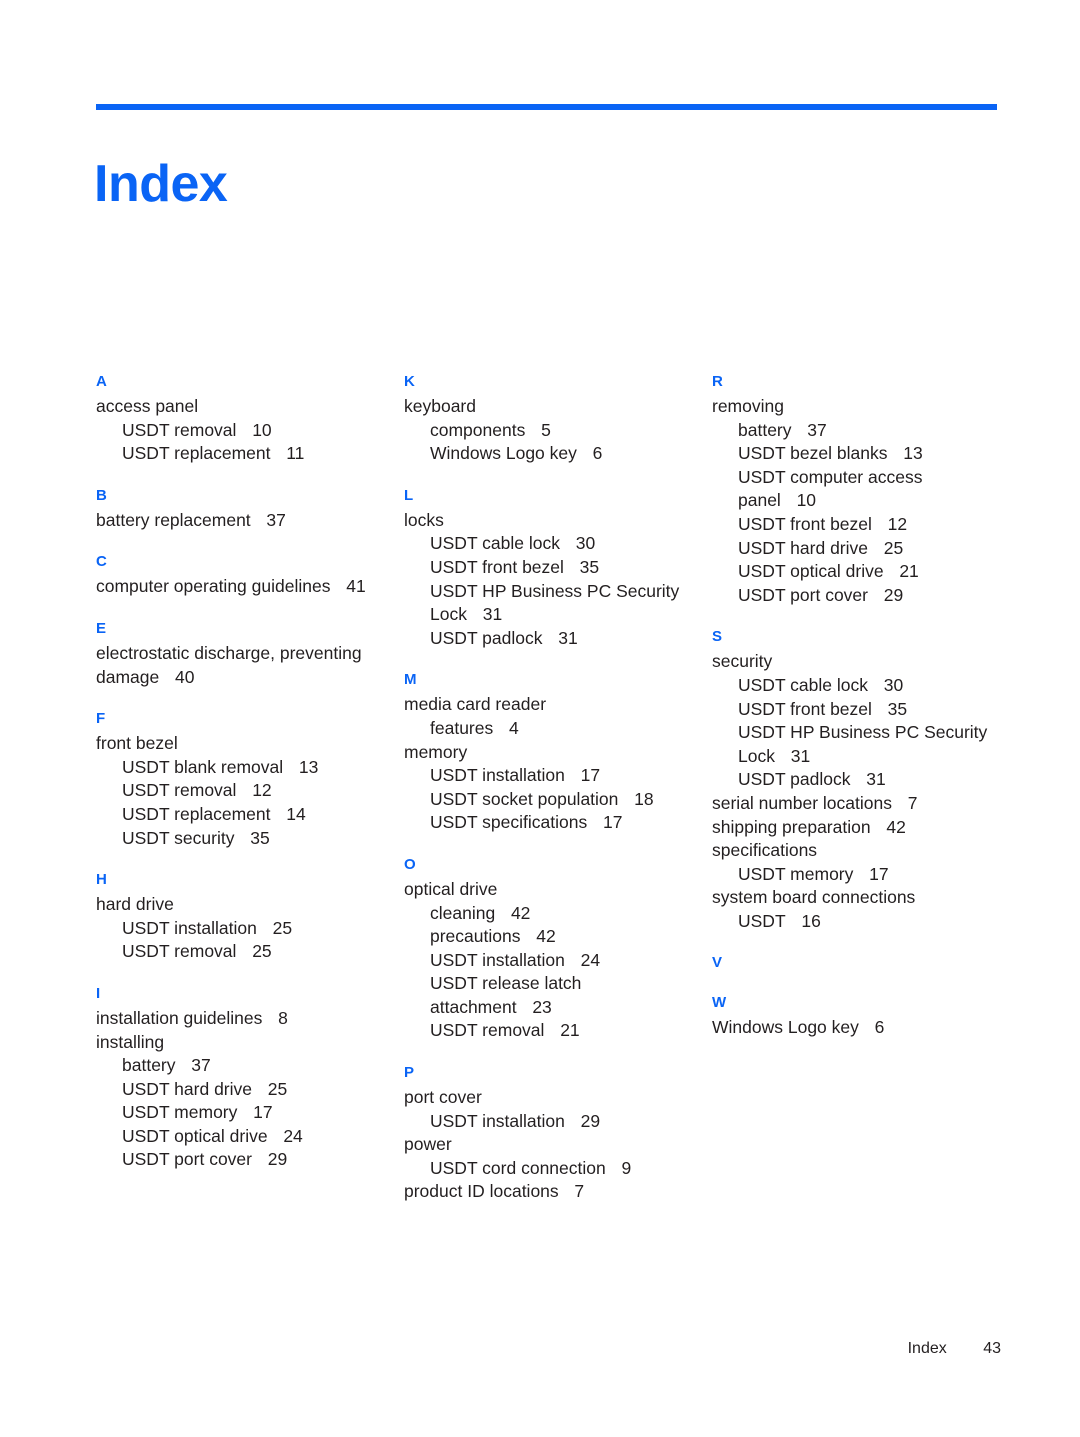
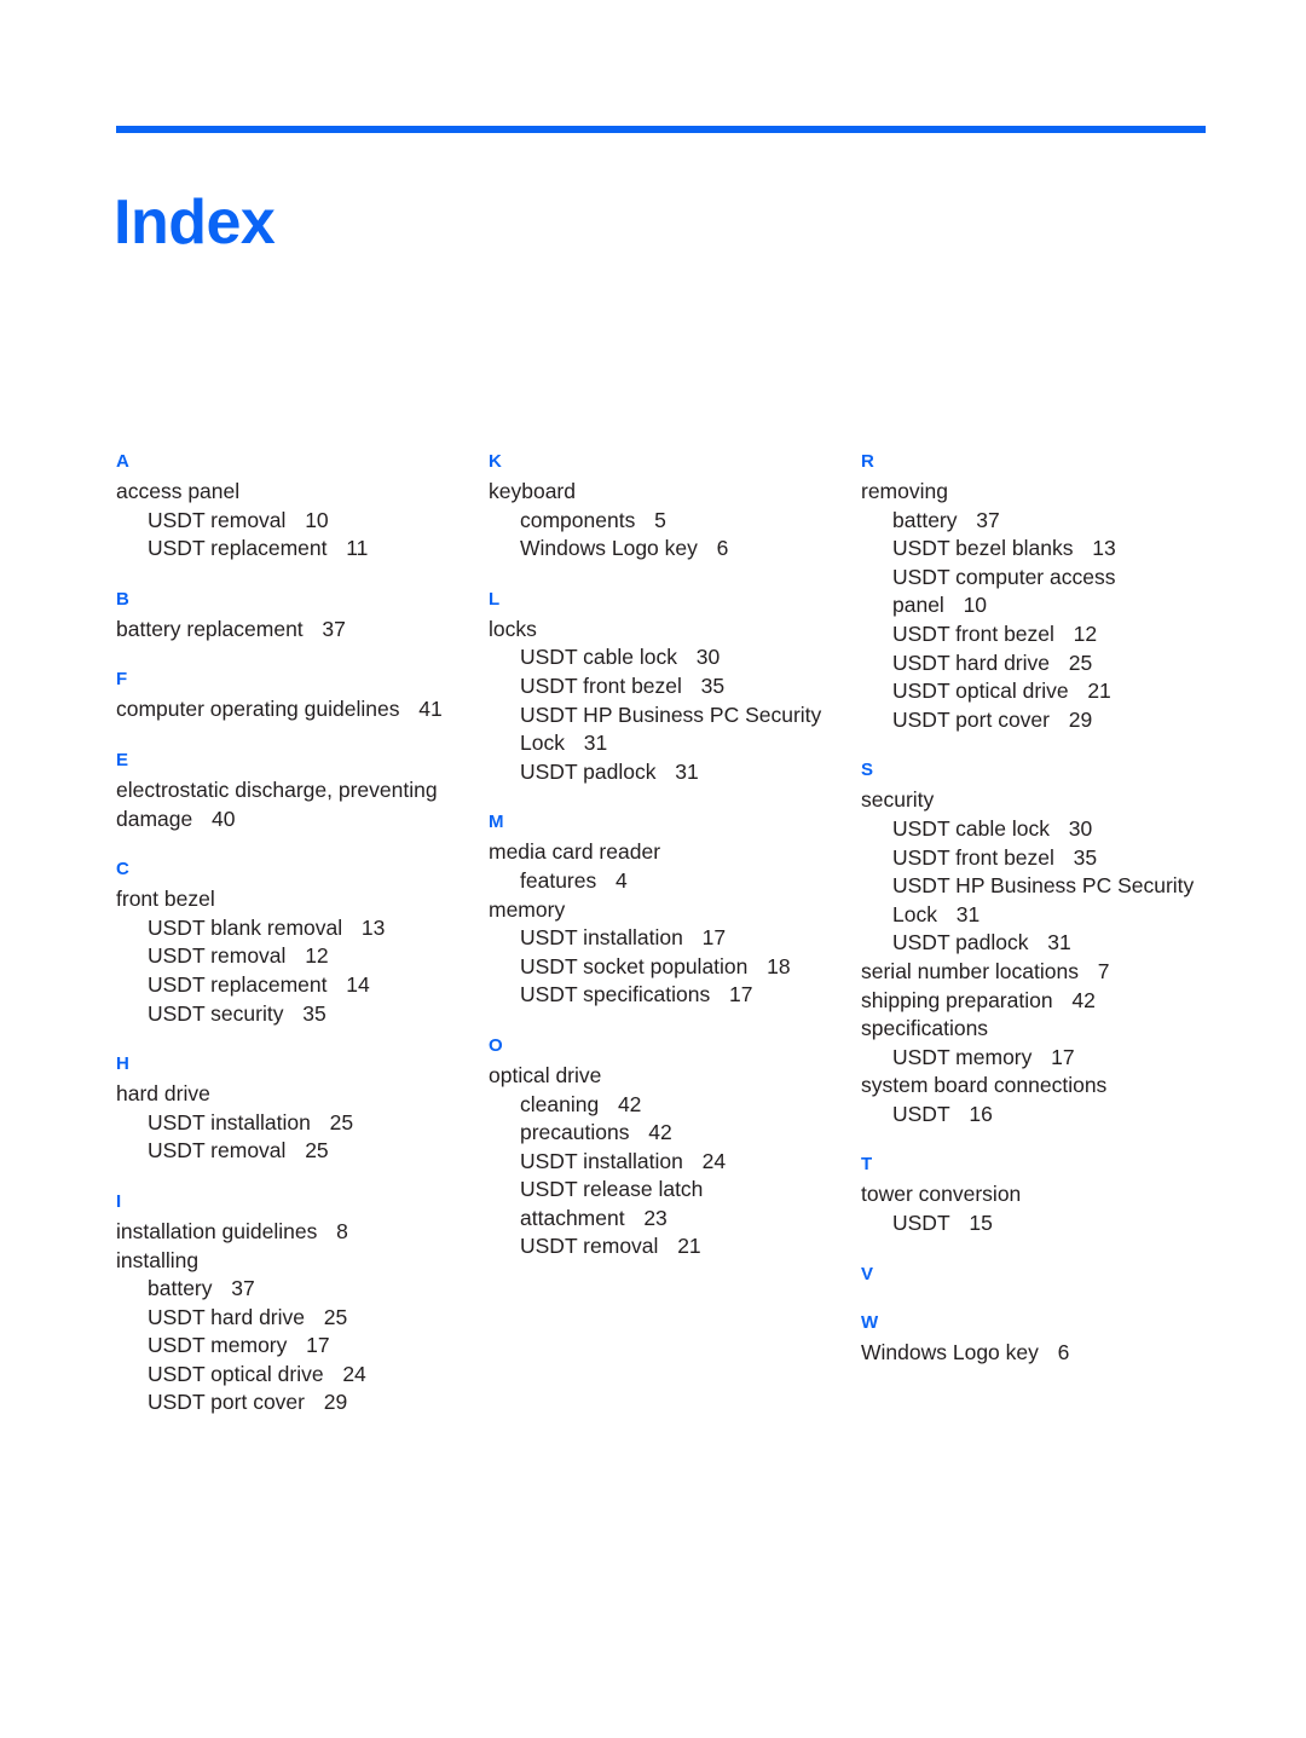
  Index
  A
  access panel
  USDT removal 10
  USDT replacement 11
  B
  battery replacement 37
- C
+ F
  computer operating guidelines 41
  E
  electrostatic discharge, preventing damage 40
- F
+ C
  front bezel
  USDT blank removal 13
  USDT removal 12
  USDT replacement 14
  USDT security 35
  H
  hard drive
  USDT installation 25
  USDT removal 25
  I
  installation guidelines 8
  installing
  battery 37
  USDT hard drive 25
  USDT memory 17
  USDT optical drive 24
  USDT port cover 29
  K
  keyboard
  components 5
  Windows Logo key 6
  L
  locks
  USDT cable lock 30
  USDT front bezel 35
  USDT HP Business PC Security Lock 31
  USDT padlock 31
  M
  media card reader
  features 4
  memory
  USDT installation 17
  USDT socket population 18
  USDT specifications 17
  O
  optical drive
  cleaning 42
  precautions 42
  USDT installation 24
  USDT release latch attachment 23
  USDT removal 21
- P
- port cover
- USDT installation 29
- power
- USDT cord connection 9
- product ID locations 7
  R
  removing
  battery 37
  USDT bezel blanks 13
  USDT computer access panel 10
  USDT front bezel 12
  USDT hard drive 25
  USDT optical drive 21
  USDT port cover 29
  S
  security
  USDT cable lock 30
  USDT front bezel 35
  USDT HP Business PC Security Lock 31
  USDT padlock 31
  serial number locations 7
  shipping preparation 42
  specifications
  USDT memory 17
  system board connections
  USDT 16
+ T
+ tower conversion
+ USDT 15
  V
  W
  Windows Logo key 6
- Index 43
